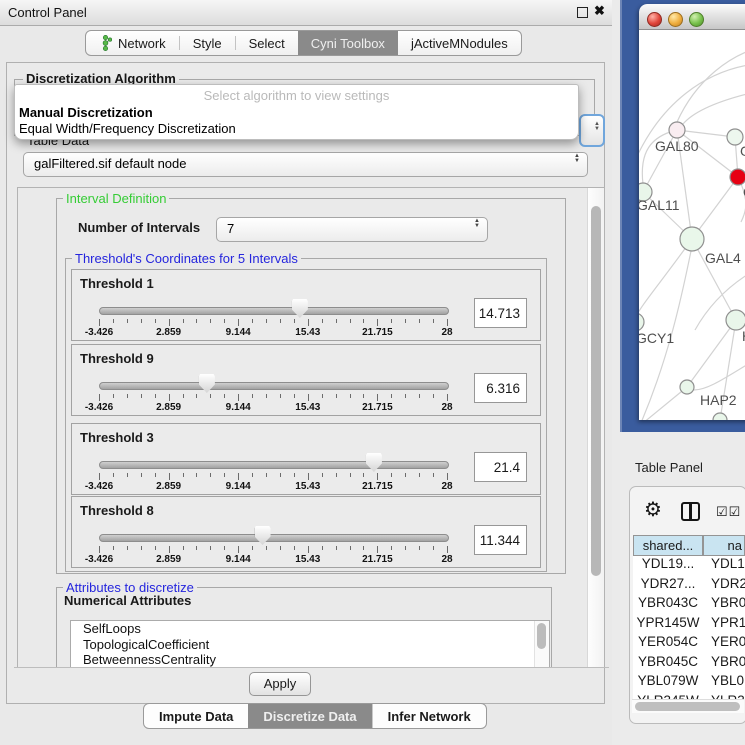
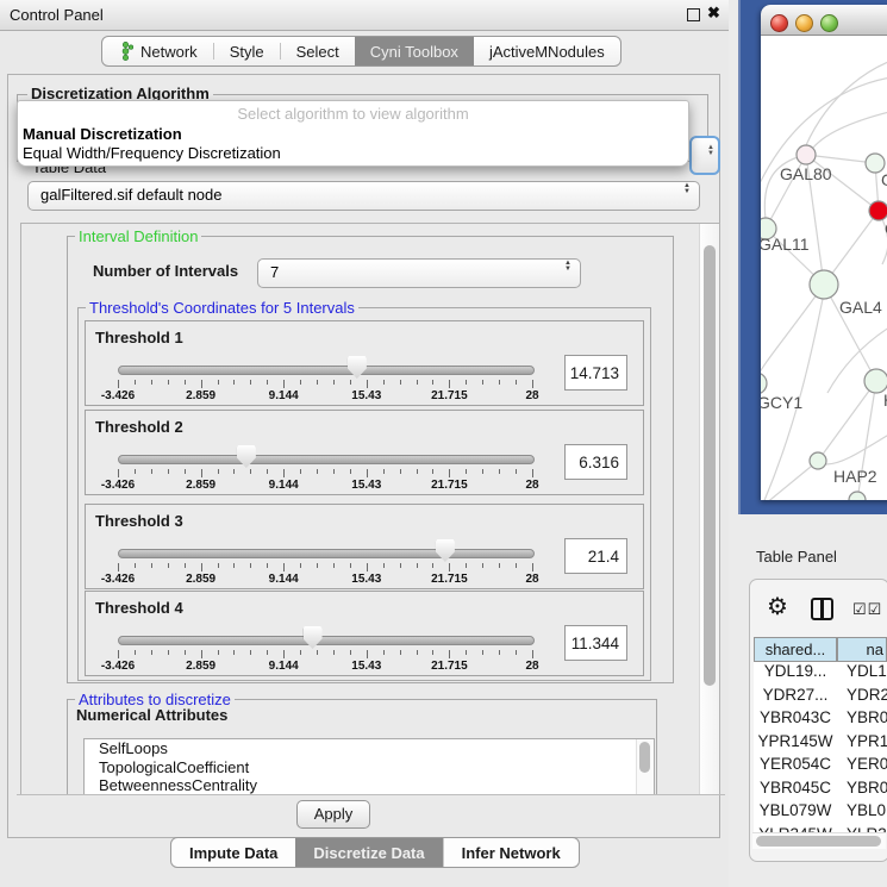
  Control Panel
  ✖
  Network
  Style
  Select
  Cyni Toolbox
  jActiveMNodules
  Discretization Algorithm
  Table Data
  galFiltered.sif default node
  Interval Definition
  Number of Intervals
  7
  Threshold's Coordinates for 5 Intervals
  Threshold 1
  -3.426
  2.859
  9.144
  15.43
  21.715
  28
  14.713
- Threshold 9
+ Threshold 2
  -3.426
  2.859
  9.144
  15.43
  21.715
  28
  6.316
  Threshold 3
  -3.426
  2.859
  9.144
  15.43
  21.715
  28
  21.4
- Threshold 8
+ Threshold 4
  -3.426
  2.859
  9.144
  15.43
  21.715
  28
  11.344
  Attributes to discretize
  Numerical Attributes
  SelfLoops
  TopologicalCoefficient
  BetweennessCentrality
  Apply
  Impute Data
  Discretize Data
  Infer Network
- Select algorithm to view settings
+ Select algorithm to view algorithm
  Manual Discretization
  Equal Width/Frequency Discretization
  GAL80
  GAL11
  GAL4
  GCY1
  HAP2
  Table Panel
  ⚙
  ☑☑
  shared...
  na
  YDL19...
  YDL1
  YDR27...
  YDR2
  YBR043C
  YBR0
  YPR145W
  YPR1
  YER054C
  YER0
  YBR045C
  YBR0
  YBL079W
  YBL0
